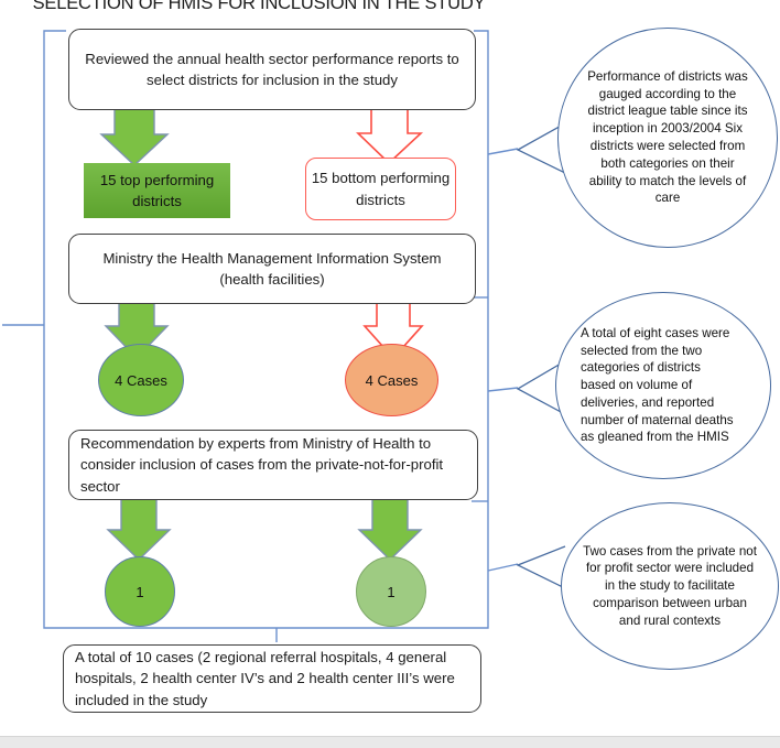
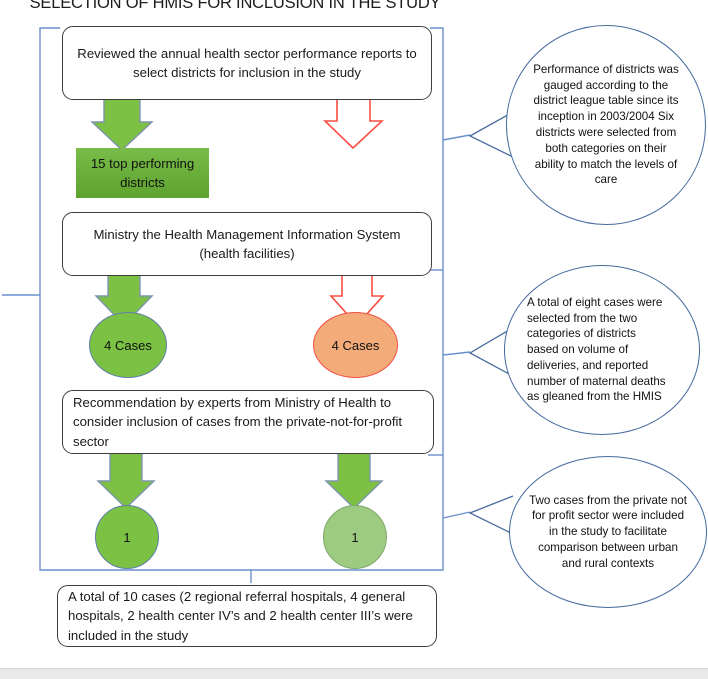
  SELECTION OF HMIS FOR INCLUSION IN THE STUDY
  Reviewed the annual health sector performance reports to select districts for inclusion in the study
  15 top performing districts
- 15 bottom performing districts
  Ministry the Health Management Information System (health facilities)
  4 Cases
  4 Cases
  Recommendation by experts from Ministry of Health to consider inclusion of cases from the private-not-for-profit sector
  1
  1
  A total of 10 cases (2 regional referral hospitals, 4 general hospitals, 2 health center IV’s and 2 health center III’s were included in the study
  Performance of districts was gauged according to the district league table since its inception in 2003/2004 Six districts were selected from both categories on their ability to match the levels of care
  A total of eight cases were selected from the two categories of districts based on volume of deliveries, and reported number of maternal deaths as gleaned from the HMIS
  Two cases from the private not for profit sector were included in the study to facilitate comparison between urban and rural contexts
